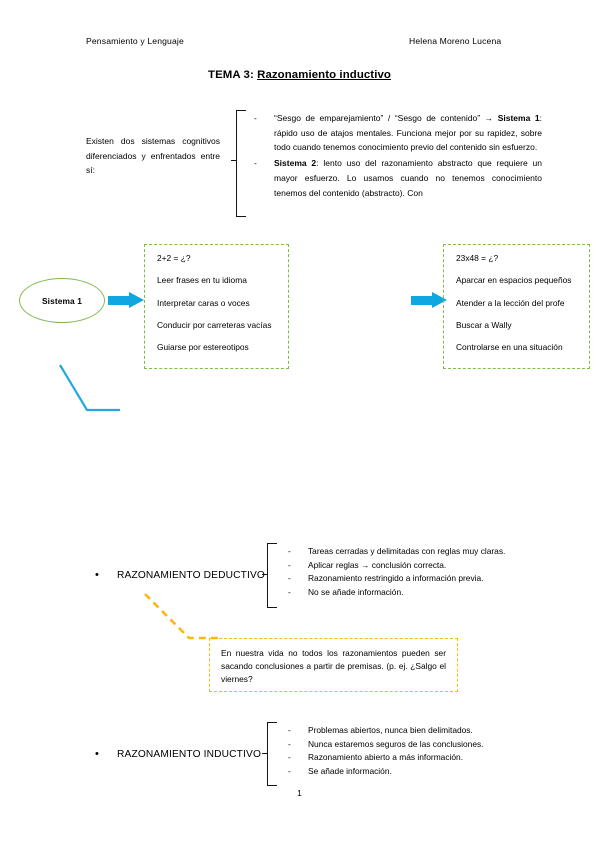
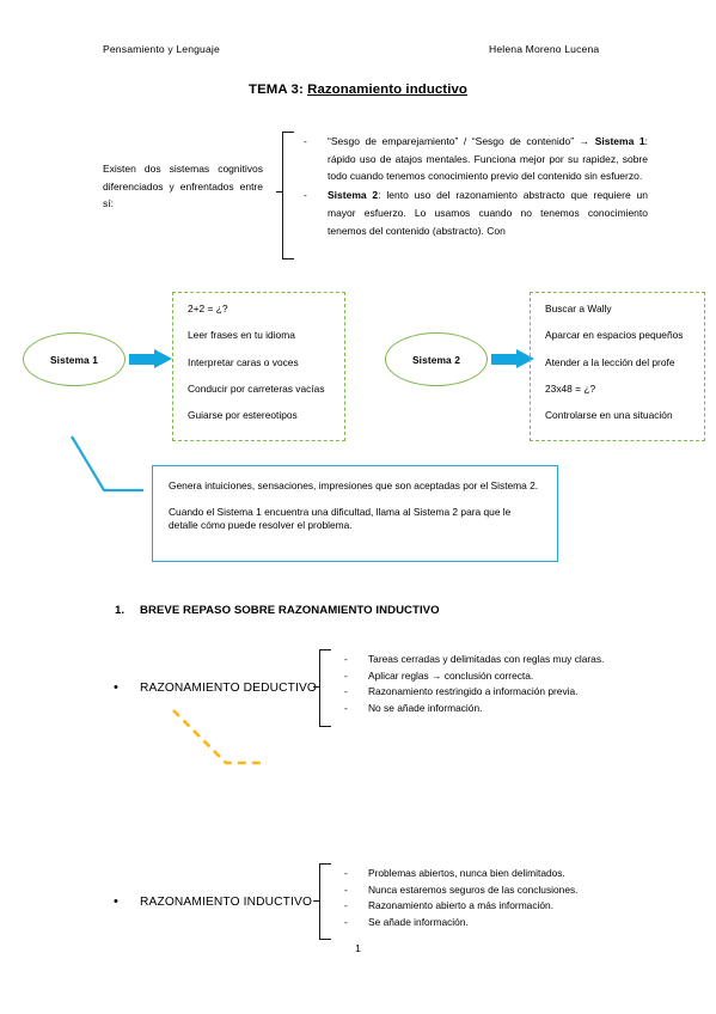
  Pensamiento y Lenguaje
  Helena Moreno Lucena
  TEMA 3: Razonamiento inductivo
  Existen dos sistemas cognitivos diferenciados y enfrentados entre sí:
  -
  “Sesgo de emparejamiento” / “Sesgo de contenido” → Sistema 1: rápido uso de atajos mentales. Funciona mejor por su rapidez, sobre todo cuando tenemos conocimiento previo del contenido sin esfuerzo.
  -
  Sistema 2: lento uso del razonamiento abstracto que requiere un mayor esfuerzo. Lo usamos cuando no tenemos conocimiento tenemos del contenido (abstracto). Con
  Sistema 1
  2+2 = ¿?
  Leer frases en tu idioma
  Interpretar caras o voces
  Conducir por carreteras vacías
  Guiarse por estereotipos
+ Sistema 2
- 23x48 = ¿?
+ Buscar a Wally
  Aparcar en espacios pequeños
  Atender a la lección del profe
- Buscar a Wally
+ 23x48 = ¿?
  Controlarse en una situación
+ Genera intuiciones, sensaciones, impresiones que son aceptadas por el Sistema 2.
+ Cuando el Sistema 1 encuentra una dificultad, llama al Sistema 2 para que le detalle cómo puede resolver el problema.
+ 1. BREVE REPASO SOBRE RAZONAMIENTO INDUCTIVO
  •
  RAZONAMIENTO DEDUCTIVO
  -
  Tareas cerradas y delimitadas con reglas muy claras.
  -
  Aplicar reglas → conclusión correcta.
  -
  Razonamiento restringido a información previa.
  -
  No se añade información.
- En nuestra vida no todos los razonamientos pueden ser sacando conclusiones a partir de premisas. (p. ej. ¿Salgo el viernes?
  •
  RAZONAMIENTO INDUCTIVO
  -
  Problemas abiertos, nunca bien delimitados.
  -
  Nunca estaremos seguros de las conclusiones.
  -
  Razonamiento abierto a más información.
  -
  Se añade información.
  1
